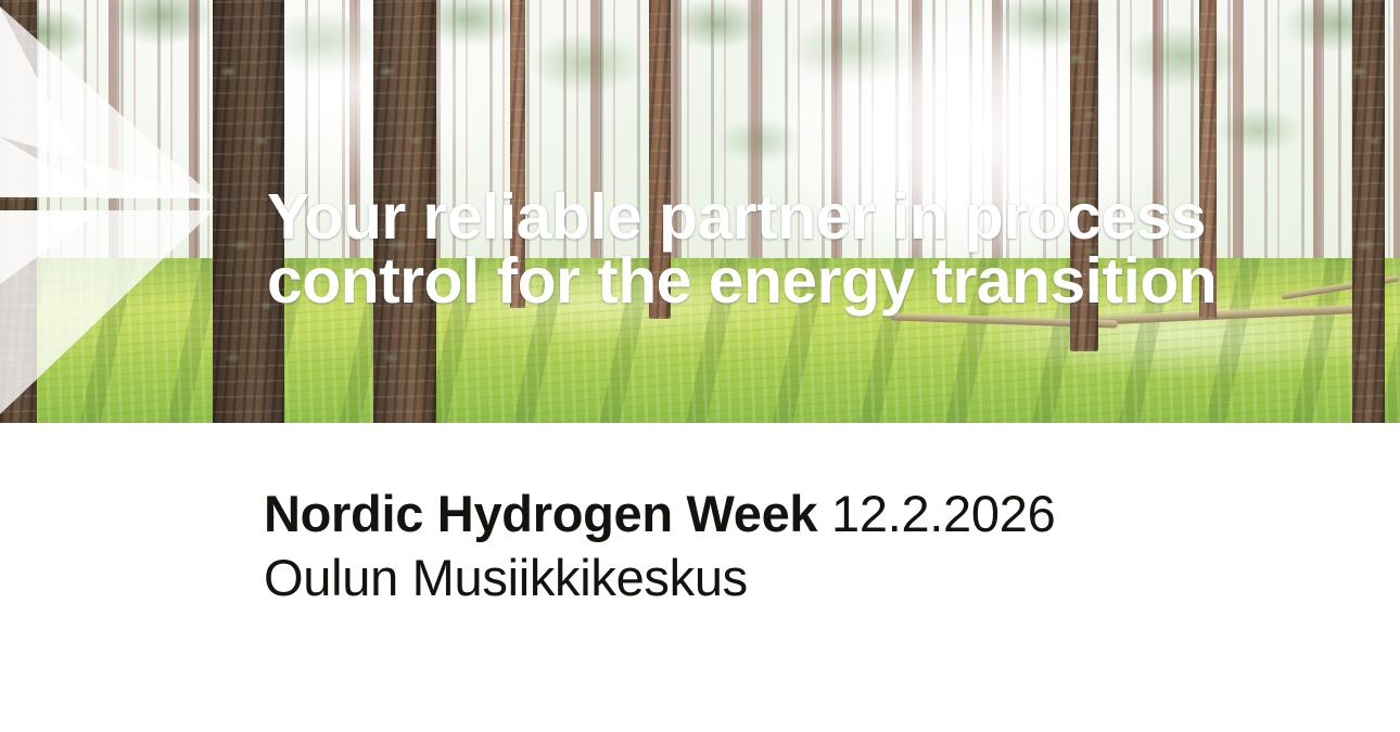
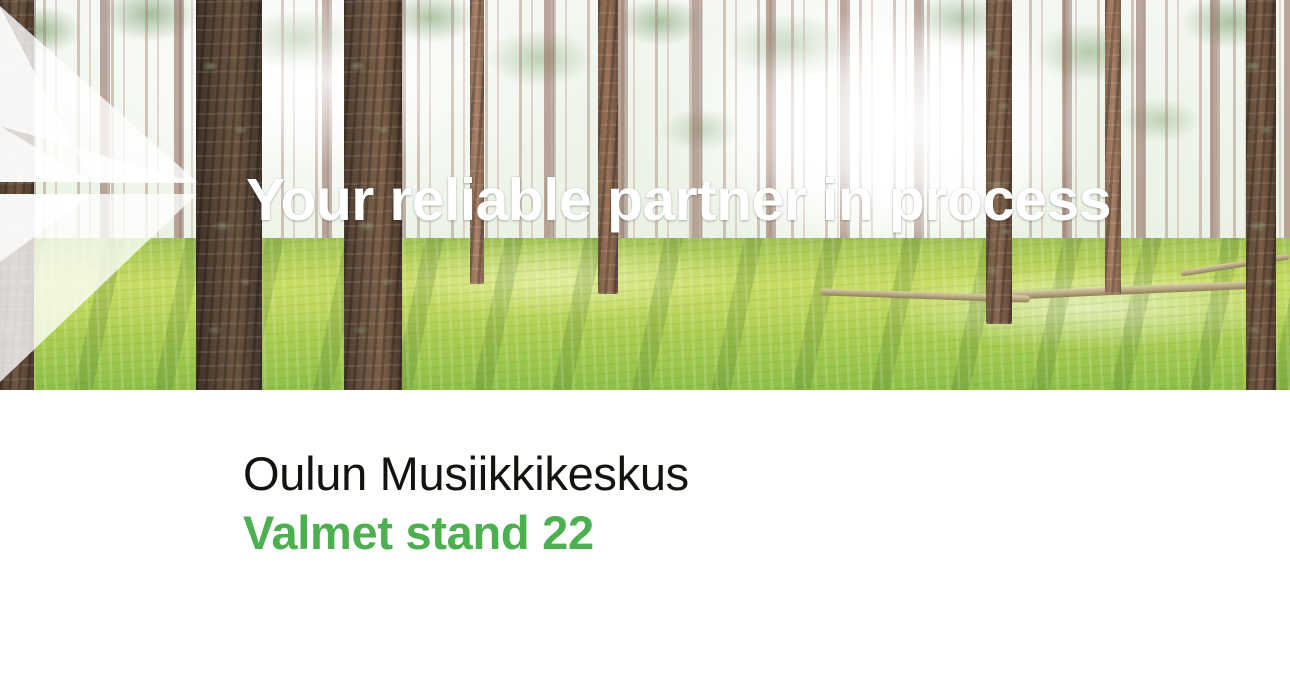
  Your reliable partner in process
- control for the energy transition
- Nordic Hydrogen Week 12.2.2026
  Oulun Musiikkikeskus
+ Valmet stand 22
